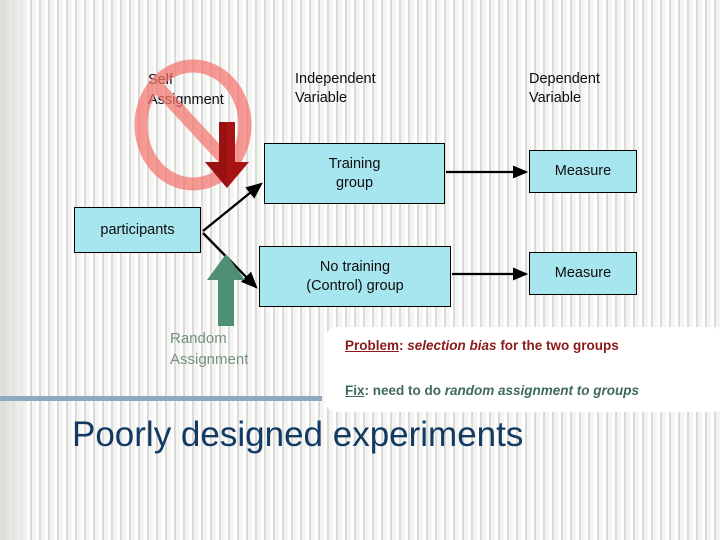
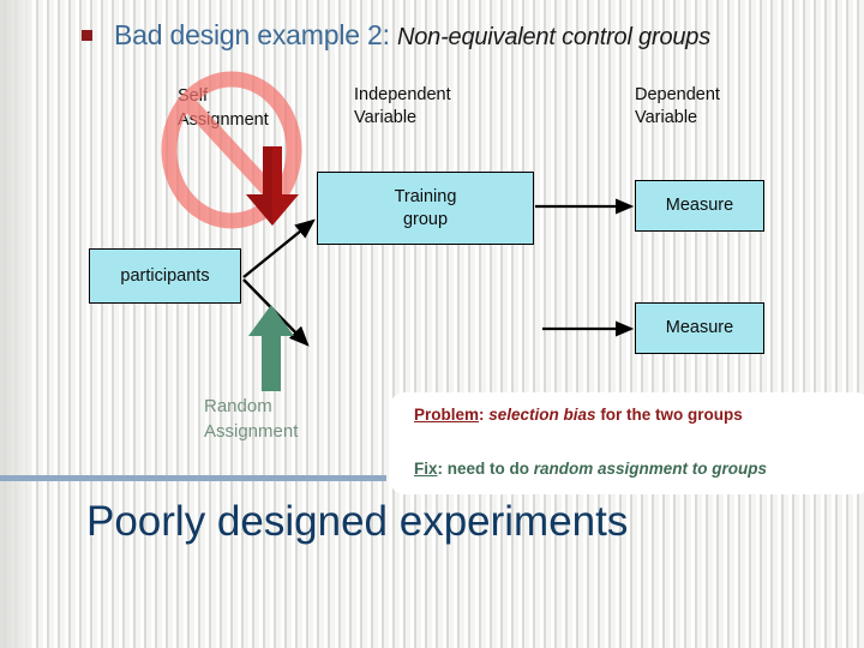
+ Bad design example 2: Non-equivalent control groups
  Independent
  Variable
  Dependent
  Variable
  Self
  Assignment
  participants
  Training
  group
- No training
- (Control) group
  Measure
  Measure
  Random
  Assignment
  Problem: selection bias for the two groups
  Fix: need to do random assignment to groups
  Poorly designed experiments
